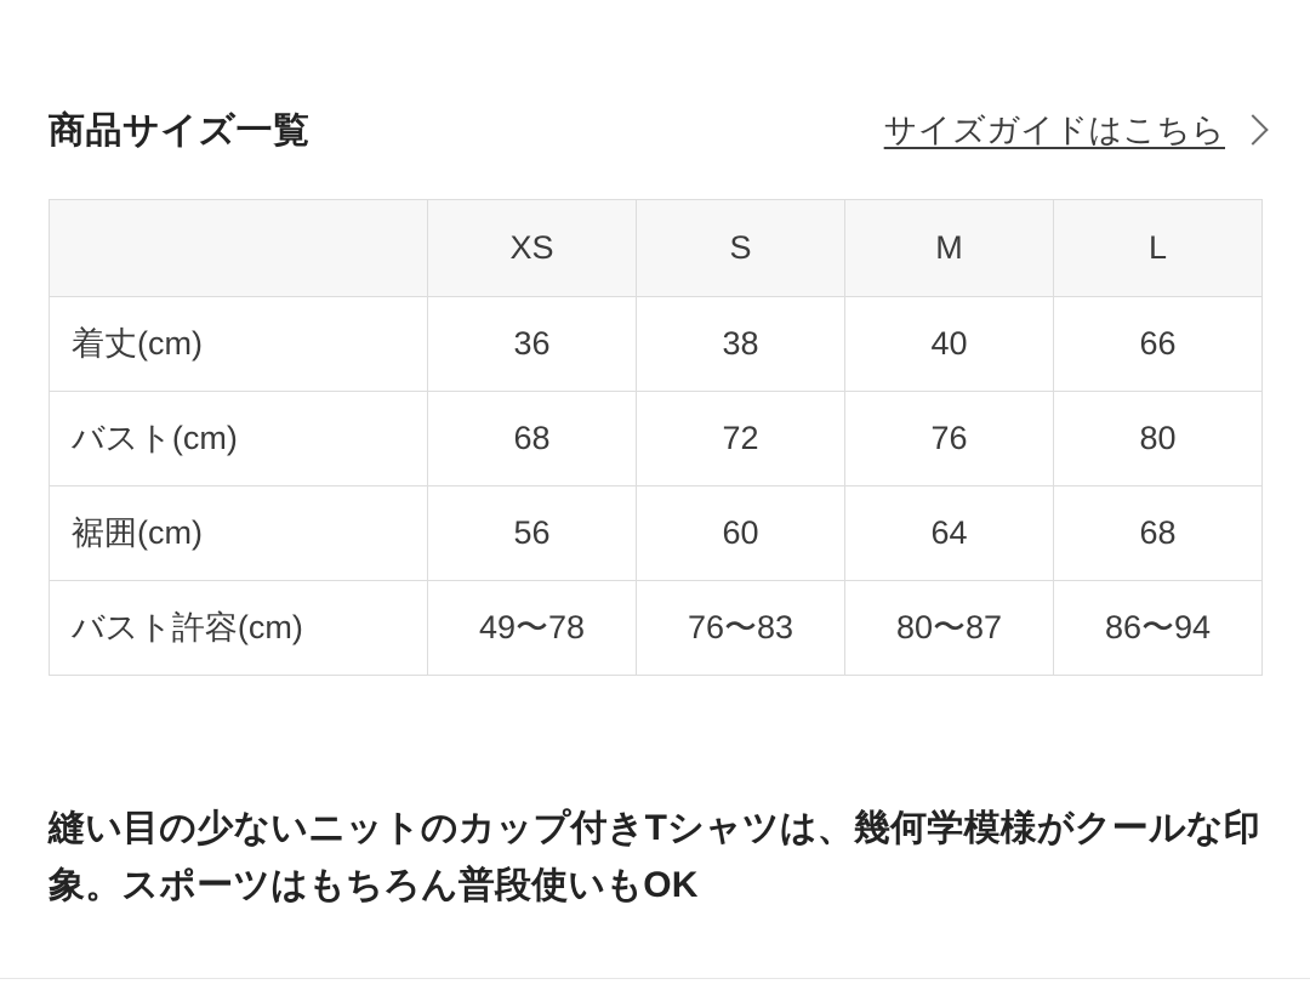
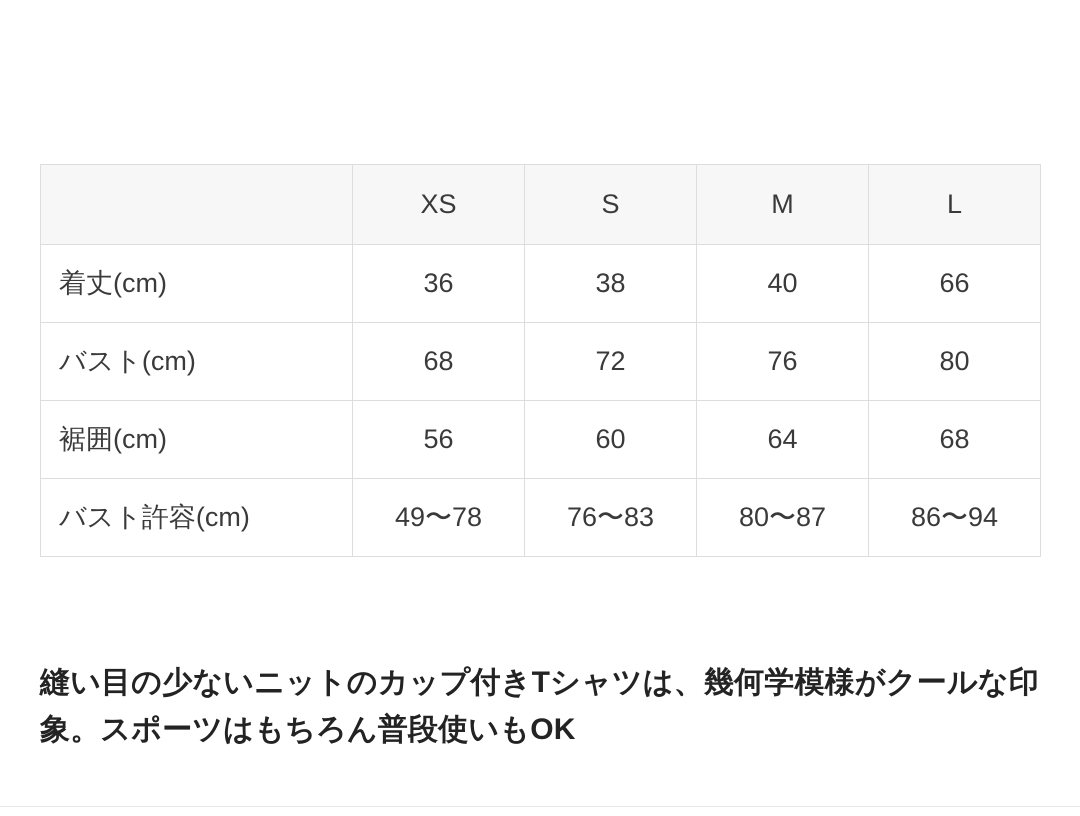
- 商品サイズ一覧
- サイズガイドはこちら
  	XS	S	M	L
  着丈(cm)	36	38	40	66
  バスト(cm)	68	72	76	80
  裾囲(cm)	56	60	64	68
  バスト許容(cm)	49〜78	76〜83	80〜87	86〜94
  縫い目の少ないニットのカップ付きTシャツは、幾何学模様がクールな印象。スポーツはもちろん普段使いもOK
